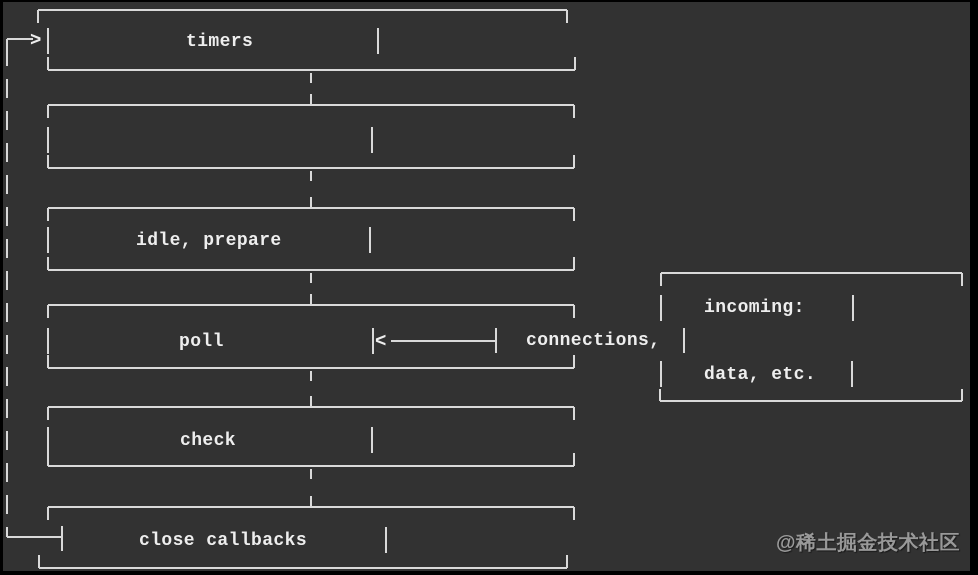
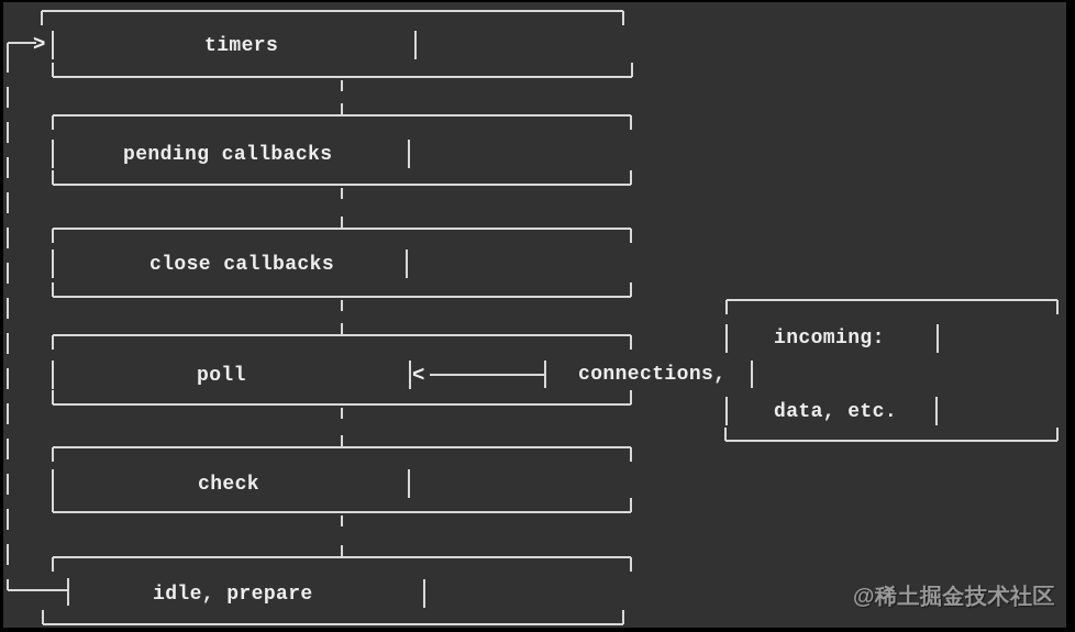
  timers
+ pending callbacks
- idle, prepare
+ close callbacks
  poll
  check
- close callbacks
+ idle, prepare
  incoming:
  connections,
  data, etc.
  >
  <
  @稀土掘金技术社区
